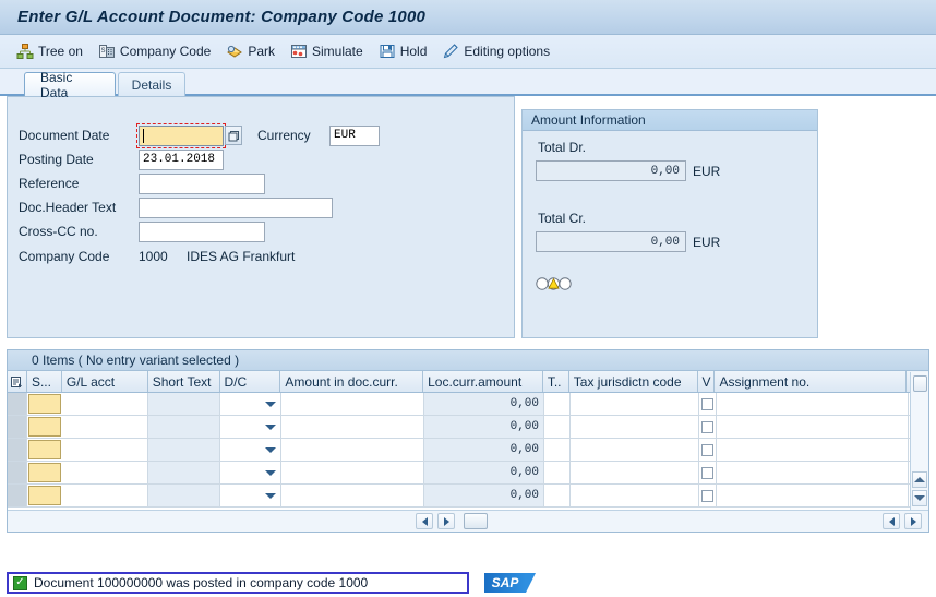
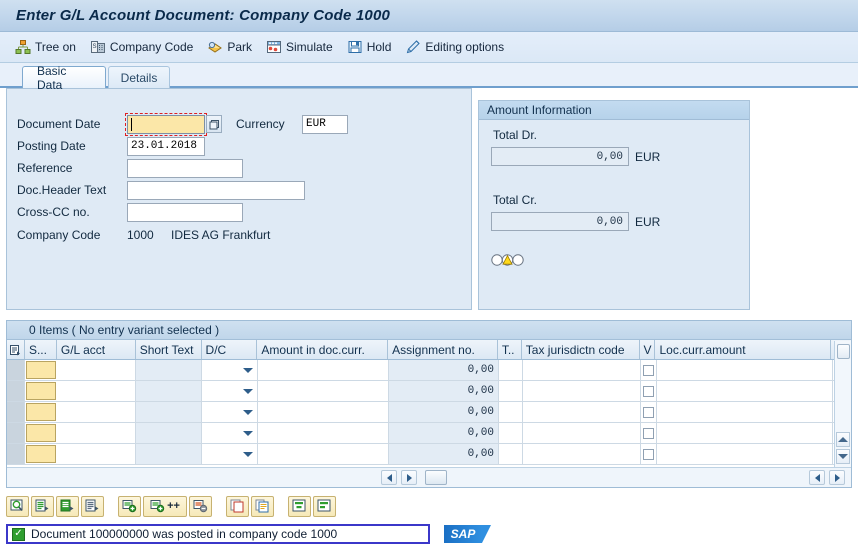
  Enter G/L Account Document: Company Code 1000
  Tree on
  Company Code
  Park
  Simulate
  Hold
  Editing options
  Details
  Basic Data
  Document Date
  Currency
  EUR
  Posting Date
  23.01.2018
  Reference
  Doc.Header Text
  Cross-CC no.
  Company Code
  1000
  IDES AG Frankfurt
  Amount Information
  Total Dr.
  0,00
  EUR
  Total Cr.
  0,00
  EUR
  0 Items ( No entry variant selected )
  S...
  G/L acct
  Short Text
  D/C
  Amount in doc.curr.
- Loc.curr.amount
+ Assignment no.
  T..
  Tax jurisdictn code
  V
- Assignment no.
+ Loc.curr.amount
  0,00
  0,00
  0,00
  0,00
  0,00
+ ++
  ✓
  Document 100000000 was posted in company code 1000
  SAP
